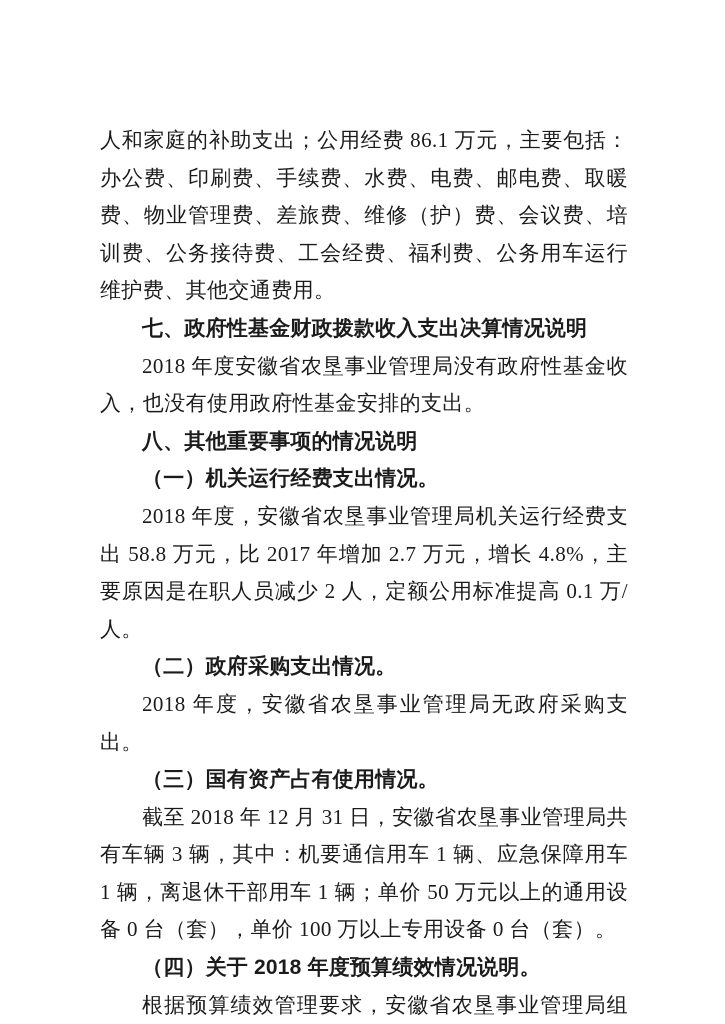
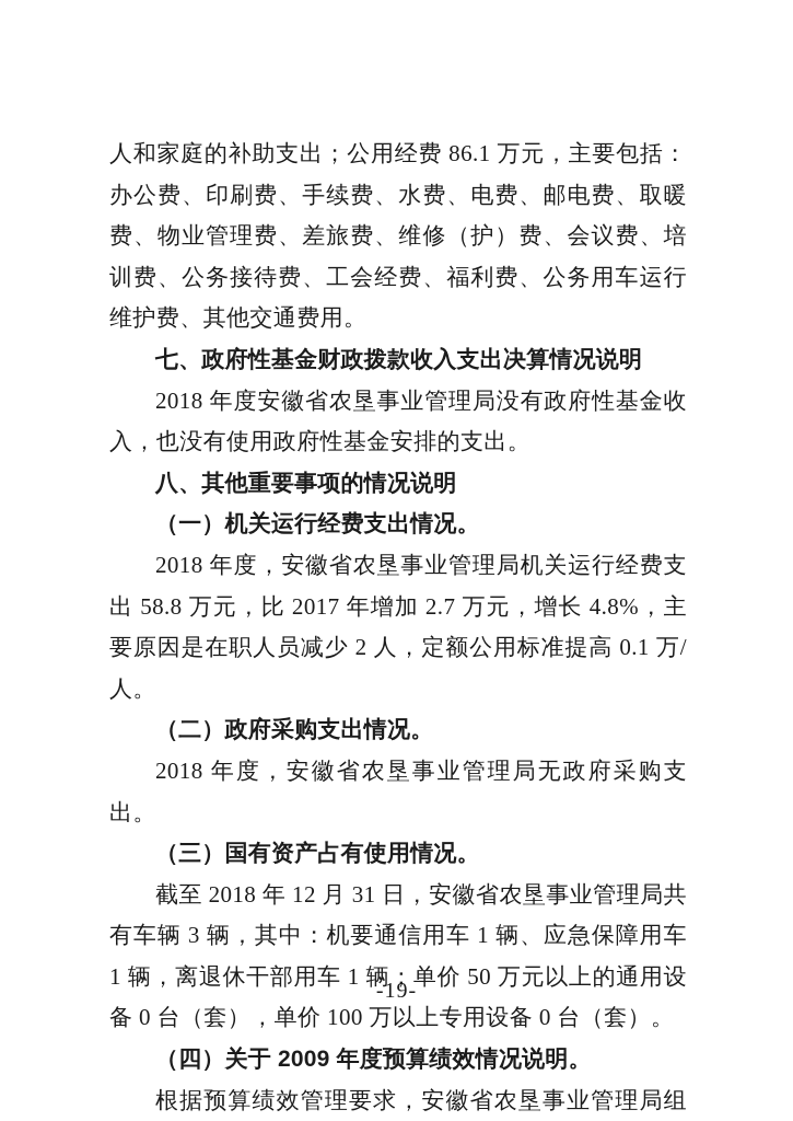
  人和家庭的补助支出；公用经费 86.1 万元，主要包括：办公费、印刷费、手续费、水费、电费、邮电费、取暖费、物业管理费、差旅费、维修（护）费、会议费、培训费、公务接待费、工会经费、福利费、公务用车运行维护费、其他交通费用。
  七、政府性基金财政拨款收入支出决算情况说明
  2018 年度安徽省农垦事业管理局没有政府性基金收入，也没有使用政府性基金安排的支出。
  八、其他重要事项的情况说明
  （一）机关运行经费支出情况。
  2018 年度，安徽省农垦事业管理局机关运行经费支出 58.8 万元，比 2017 年增加 2.7 万元，增长 4.8%，主要原因是在职人员减少 2 人，定额公用标准提高 0.1 万/人。
  （二）政府采购支出情况。
  2018 年度，安徽省农垦事业管理局无政府采购支出。
  （三）国有资产占有使用情况。
  截至 2018 年 12 月 31 日，安徽省农垦事业管理局共有车辆 3 辆，其中：机要通信用车 1 辆、应急保障用车 1 辆，离退休干部用车 1 辆；单价 50 万元以上的通用设备 0 台（套），单价 100 万以上专用设备 0 台（套）。
- （四）关于 2018 年度预算绩效情况说明。
+ （四）关于 2009 年度预算绩效情况说明。
  根据预算绩效管理要求，安徽省农垦事业管理局组
+ -19-
